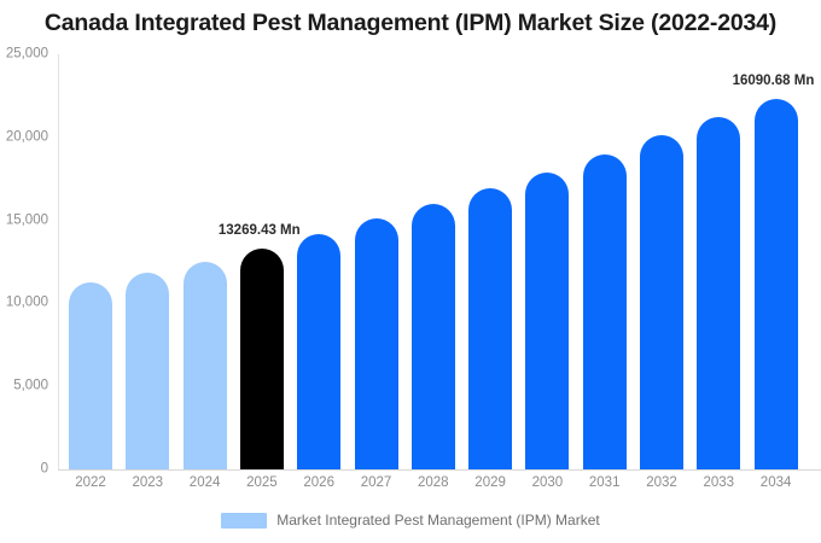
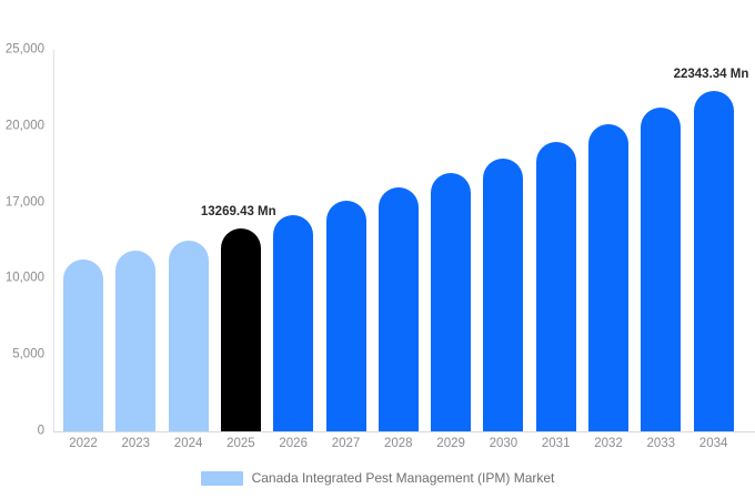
- Canada Integrated Pest Management (IPM) Market Size (2022-2034)
  0
  5,000
  10,000
- 15,000
+ 17,000
  20,000
  25,000
  2022
  2023
  2024
  2025
  2026
  2027
  2028
  2029
  2030
  2031
  2032
  2033
  2034
  13269.43 Mn
- 16090.68 Mn
+ 22343.34 Mn
- Market Integrated Pest Management (IPM) Market
+ Canada Integrated Pest Management (IPM) Market
